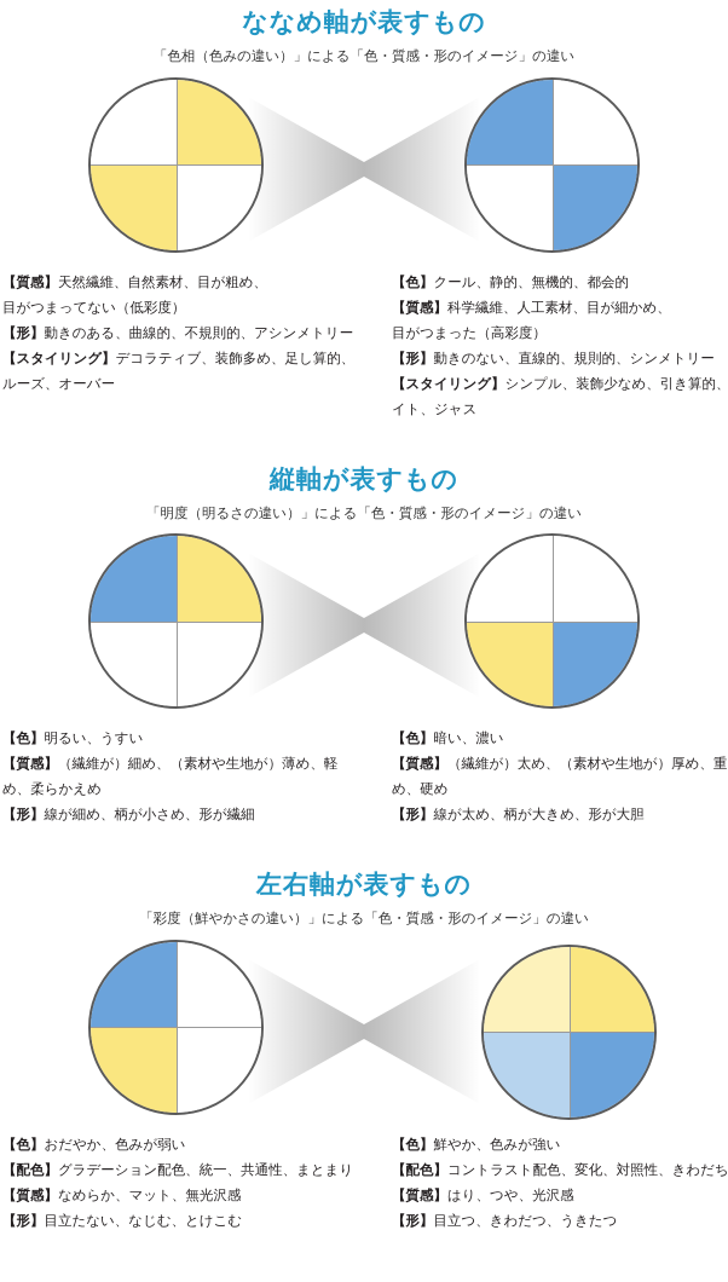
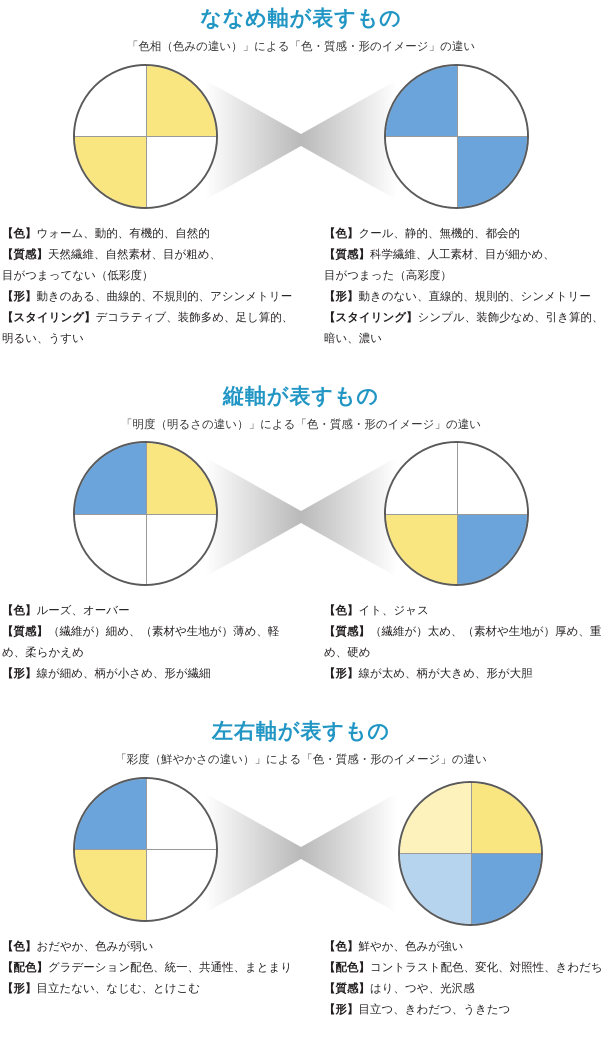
  ななめ軸が表すもの
  「色相（色みの違い）」による「色・質感・形のイメージ」の違い
+ 【色】ウォーム、動的、有機的、自然的
  【質感】天然繊維、自然素材、目が粗め、
  目がつまってない（低彩度）
  【形】動きのある、曲線的、不規則的、アシンメトリー
  【スタイリング】デコラティブ、装飾多め、足し算的、
- ルーズ、オーバー
+ 明るい、うすい
  【色】クール、静的、無機的、都会的
  【質感】科学繊維、人工素材、目が細かめ、
  目がつまった（高彩度）
  【形】動きのない、直線的、規則的、シンメトリー
  【スタイリング】シンプル、装飾少なめ、引き算的、
- イト、ジャス
+ 暗い、濃い
  縦軸が表すもの
  「明度（明るさの違い）」による「色・質感・形のイメージ」の違い
- 【色】明るい、うすい
+ 【色】ルーズ、オーバー
  【質感】（繊維が）細め、（素材や生地が）薄め、軽
  め、柔らかえめ
  【形】線が細め、柄が小さめ、形が繊細
- 【色】暗い、濃い
+ 【色】イト、ジャス
  【質感】（繊維が）太め、（素材や生地が）厚め、重
  め、硬め
  【形】線が太め、柄が大きめ、形が大胆
  左右軸が表すもの
  「彩度（鮮やかさの違い）」による「色・質感・形のイメージ」の違い
  【色】おだやか、色みが弱い
  【配色】グラデーション配色、統一、共通性、まとまり
- 【質感】なめらか、マット、無光沢感
  【形】目立たない、なじむ、とけこむ
  【色】鮮やか、色みが強い
  【配色】コントラスト配色、変化、対照性、きわだち
  【質感】はり、つや、光沢感
  【形】目立つ、きわだつ、うきたつ
